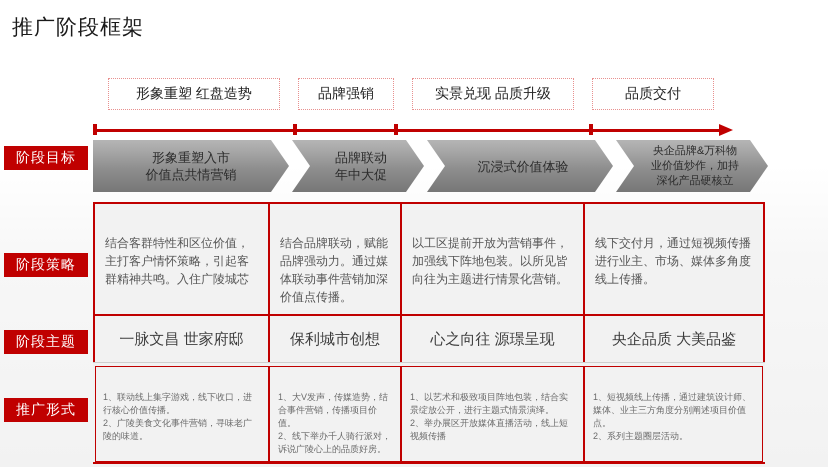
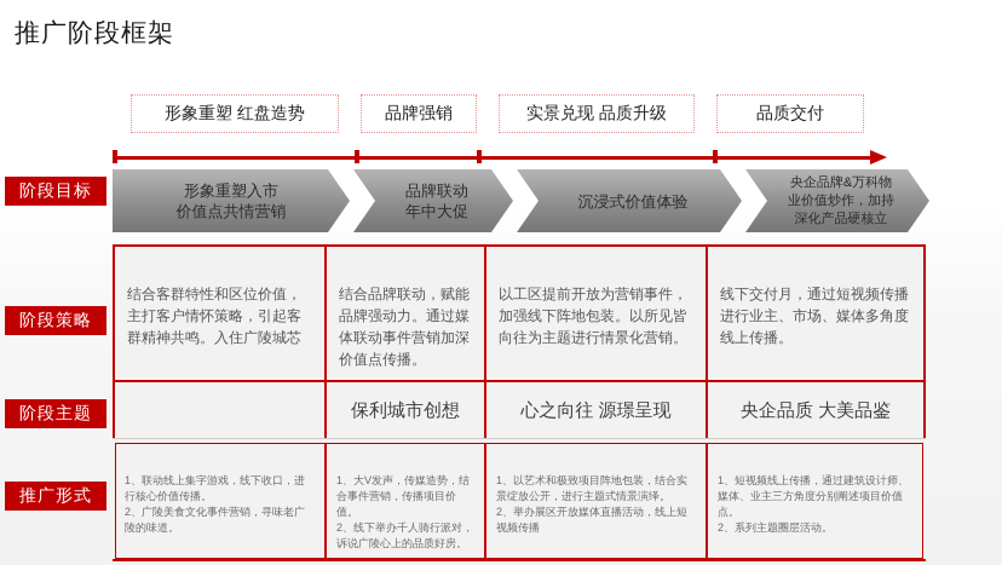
  推广阶段框架
  形象重塑 红盘造势
  品牌强销
  实景兑现 品质升级
  品质交付
  阶段目标
  阶段策略
  阶段主题
  推广形式
  形象重塑入市
  价值点共情营销
  品牌联动
  年中大促
  沉浸式价值体验
  央企品牌&万科物
  业价值炒作，加持
  深化产品硬核立
  结合客群特性和区位价值，主打客户情怀策略，引起客群精神共鸣。入住广陵城芯
  结合品牌联动，赋能品牌强动力。通过媒体联动事件营销加深价值点传播。
  以工区提前开放为营销事件，加强线下阵地包装。以所见皆向往为主题进行情景化营销。
  线下交付月，通过短视频传播进行业主、市场、媒体多角度线上传播。
- 一脉文昌 世家府邸
  保利城市创想
  心之向往 源璟呈现
  央企品质 大美品鉴
  1、联动线上集字游戏，线下收口，进行核心价值传播。
  2、广陵美食文化事件营销，寻味老广陵的味道。
  1、大V发声，传媒造势，结合事件营销，传播项目价值。
  2、线下举办千人骑行派对，诉说广陵心上的品质好房。
  1、以艺术和极致项目阵地包装，结合实景绽放公开，进行主题式情景演绎。
  2、举办展区开放媒体直播活动，线上短视频传播
  1、短视频线上传播，通过建筑设计师、媒体、业主三方角度分别阐述项目价值点。
  2、系列主题圈层活动。
